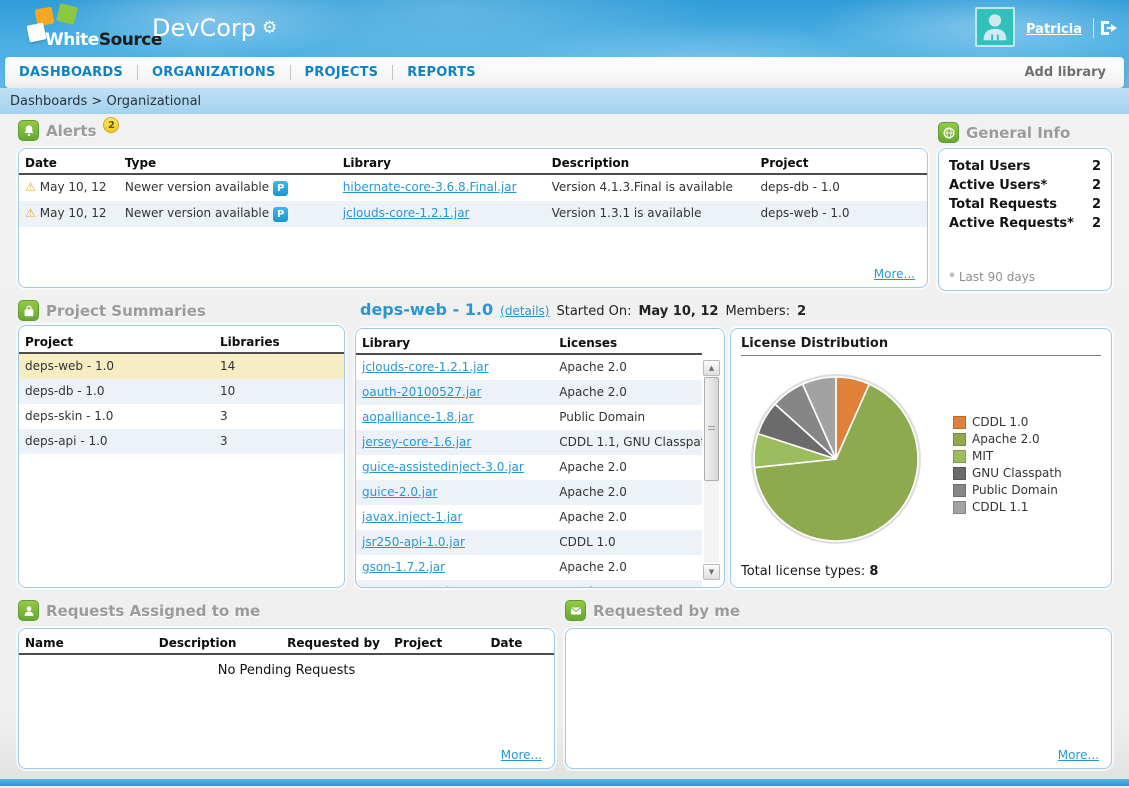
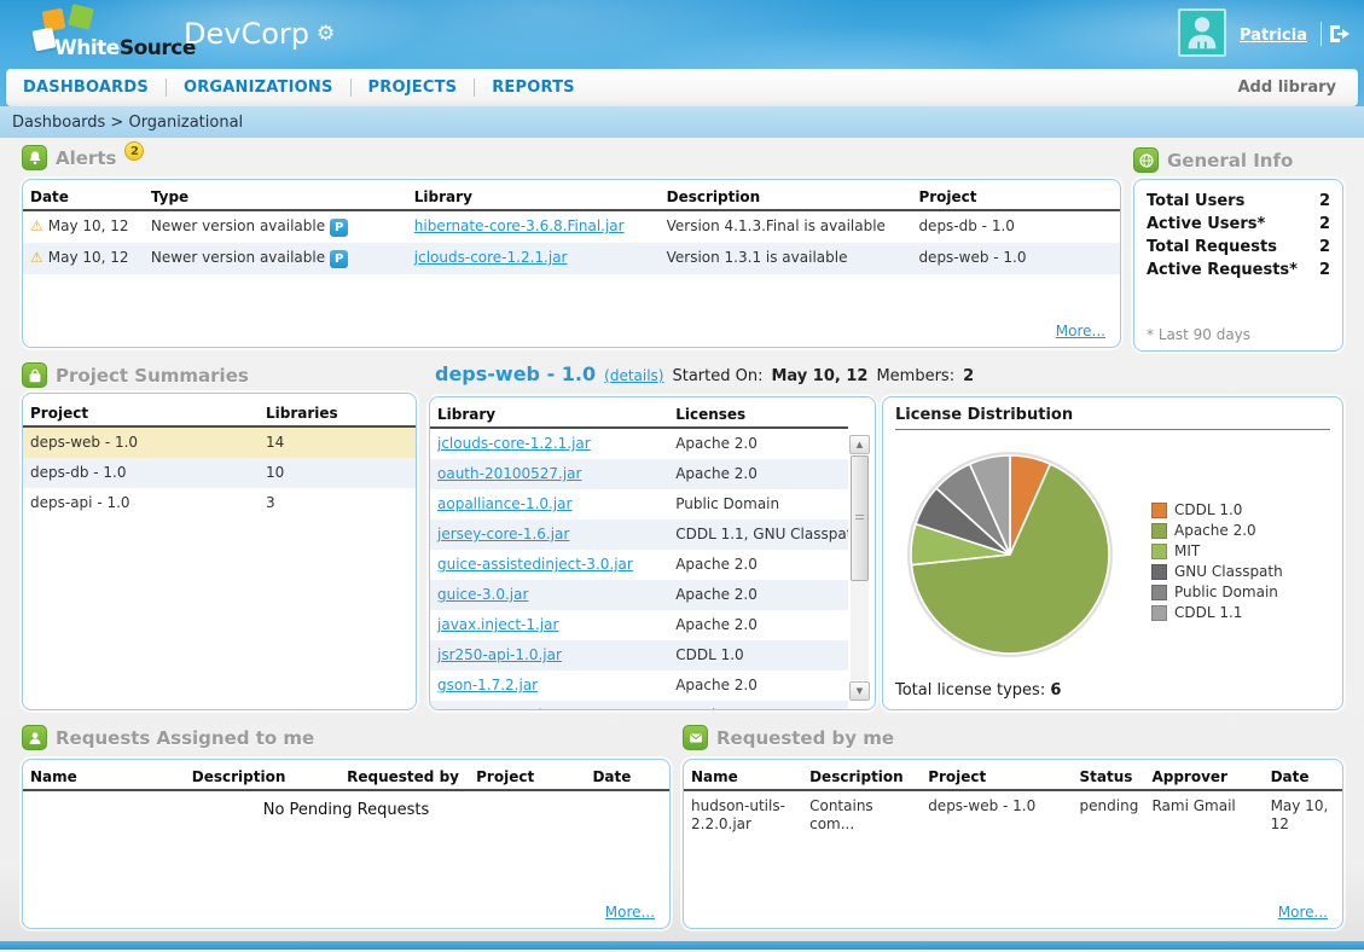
  WhiteSource
  DevCorp
  ⚙
  Patricia
  DASHBOARDS
  ORGANIZATIONS
  PROJECTS
  REPORTS
  Add library
  Dashboards > Organizational
  Alerts
  2
  Date	Type	Library	Description	Project
  ⚠ May 10, 12	Newer version available P	hibernate-core-3.6.8.Final.jar	Version 4.1.3.Final is available	deps-db - 1.0
  ⚠ May 10, 12	Newer version available P	jclouds-core-1.2.1.jar	Version 1.3.1 is available	deps-web - 1.0
  More...
  General Info
  Total Users
  2
  Active Users*
  2
  Total Requests
  2
  Active Requests*
  2
  * Last 90 days
  Project Summaries
  Project	Libraries
  deps-web - 1.0	14
  deps-db - 1.0	10
- deps-skin - 1.0	3
  deps-api - 1.0	3
  deps-web - 1.0
  (details)
  Started On:
  May 10, 12
  Members:
  2
  Library	Licenses
  jclouds-core-1.2.1.jar	Apache 2.0
  oauth-20100527.jar	Apache 2.0
- aopalliance-1.8.jar	Public Domain
+ aopalliance-1.0.jar	Public Domain
  jersey-core-1.6.jar	CDDL 1.1, GNU Classpa
  guice-assistedinject-3.0.jar	Apache 2.0
- guice-2.0.jar	Apache 2.0
+ guice-3.0.jar	Apache 2.0
  javax.inject-1.jar	Apache 2.0
  jsr250-api-1.0.jar	CDDL 1.0
  gson-1.7.2.jar	Apache 2.0
  ▲
  ▼
  License Distribution
  CDDL 1.0
  Apache 2.0
  MIT
  GNU Classpath
  Public Domain
  CDDL 1.1
- Total license types: 8
+ Total license types: 6
  Requests Assigned to me
  Name	Description	Requested by	Project	Date
  No Pending Requests
  More...
  Requested by me
+ Name	Description	Project	Status	Approver	Date
+ hudson-utils-2.2.0.jar	Contains com...	deps-web - 1.0	pending	Rami Gmail	May 10, 12
  More...
